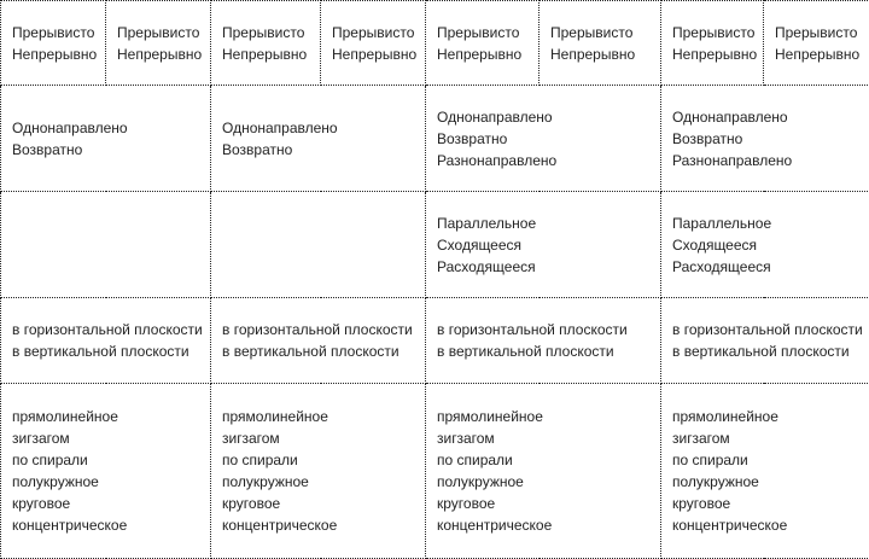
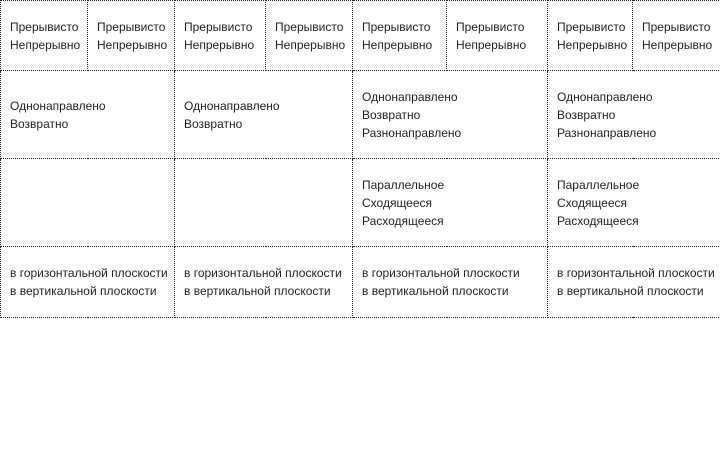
  ПрерывистоНепрерывно	ПрерывистоНепрерывно	ПрерывистоНепрерывно	ПрерывистоНепрерывно	ПрерывистоНепрерывно	ПрерывистоНепрерывно	ПрерывистоНепрерывно	ПрерывистоНепрерывно
  ОднонаправленоВозвратно	ОднонаправленоВозвратно	ОднонаправленоВозвратноРазнонаправлено	ОднонаправленоВозвратноРазнонаправлено
  		ПараллельноеСходящеесяРасходящееся	ПараллельноеСходящеесяРасходящееся
  в горизонтальной плоскостив вертикальной плоскости	в горизонтальной плоскостив вертикальной плоскости	в горизонтальной плоскостив вертикальной плоскости	в горизонтальной плоскостив вертикальной плоскости
- прямолинейноезигзагомпо спиралиполукружноекруговоеконцентрическое	прямолинейноезигзагомпо спиралиполукружноекруговоеконцентрическое	прямолинейноезигзагомпо спиралиполукружноекруговоеконцентрическое	прямолинейноезигзагомпо спиралиполукружноекруговоеконцентрическое
